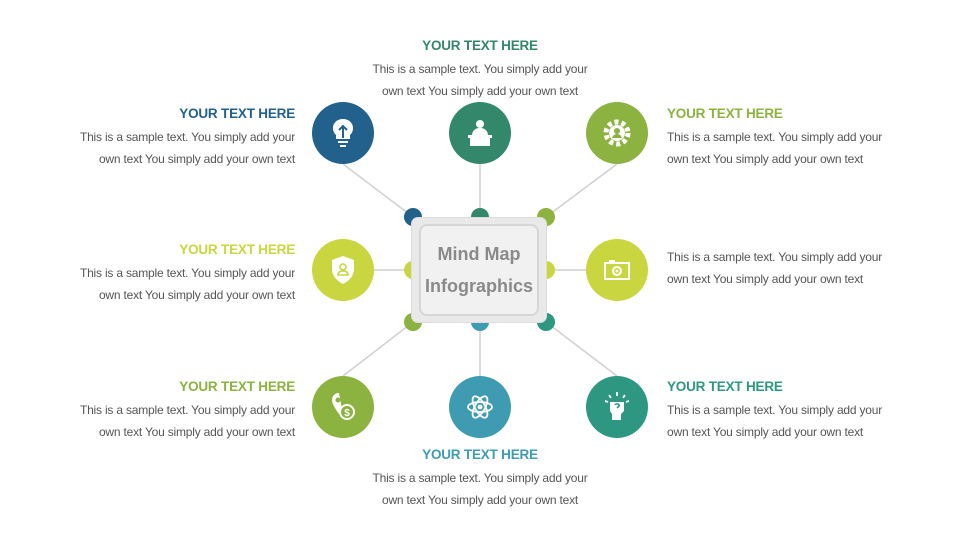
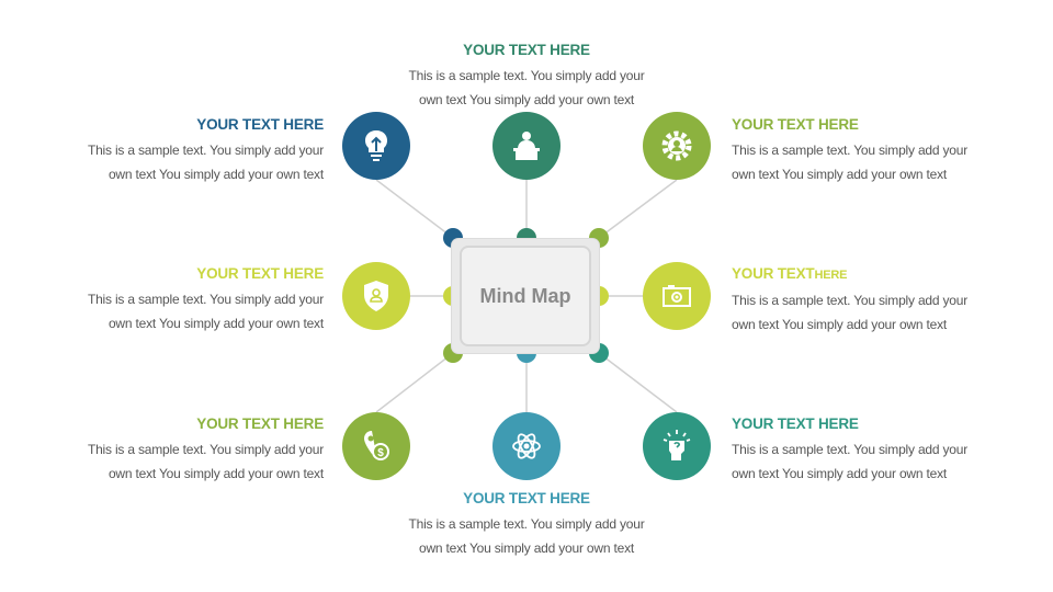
  Mind Map
- Infographics
  $
  YOUR TEXT HERE
  This is a sample text. You simply add your
  own text You simply add your own text
  YOUR TEXT HERE
  This is a sample text. You simply add your
  own text You simply add your own text
  YOUR TEXT HERE
  This is a sample text. You simply add your
  own text You simply add your own text
  YOUR TEXT HERE
  This is a sample text. You simply add your
  own text You simply add your own text
+ YOUR TEXTHERE
  This is a sample text. You simply add your
  own text You simply add your own text
  YOUR TEXT HERE
  This is a sample text. You simply add your
  own text You simply add your own text
  YOUR TEXT HERE
  This is a sample text. You simply add your
  own text You simply add your own text
  YOUR TEXT HERE
  This is a sample text. You simply add your
  own text You simply add your own text
